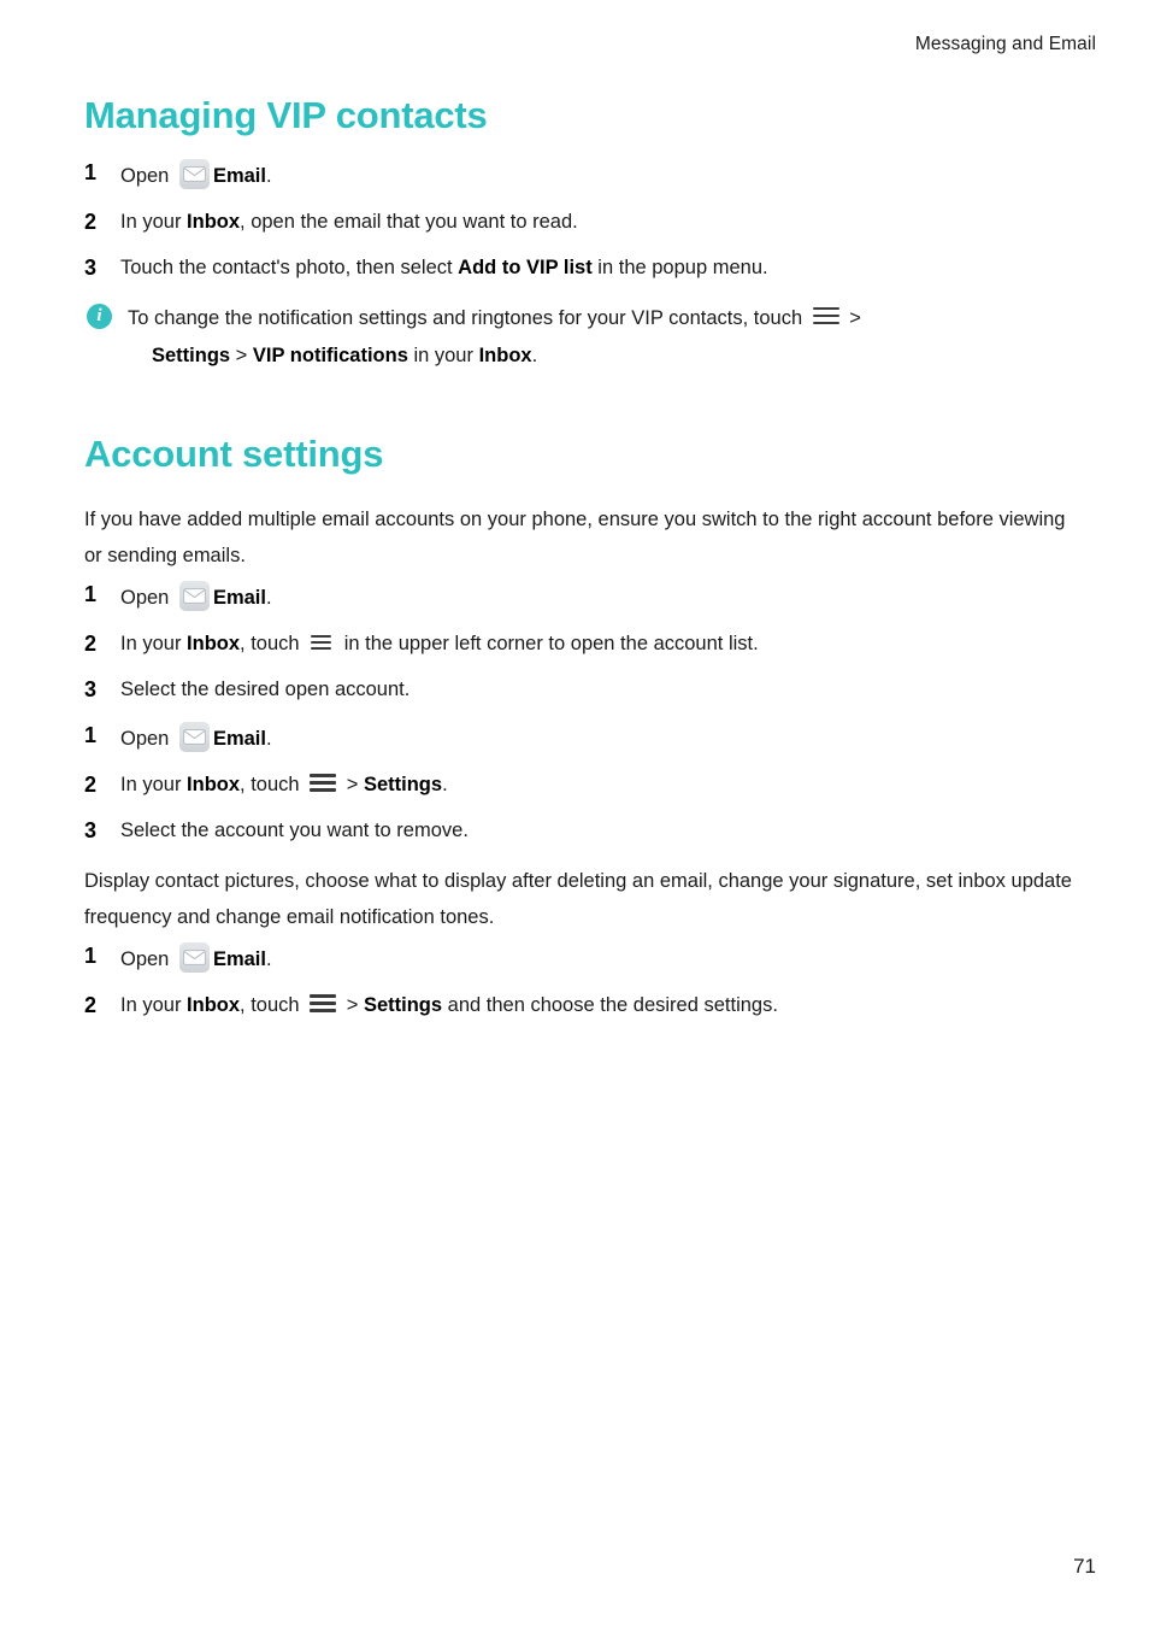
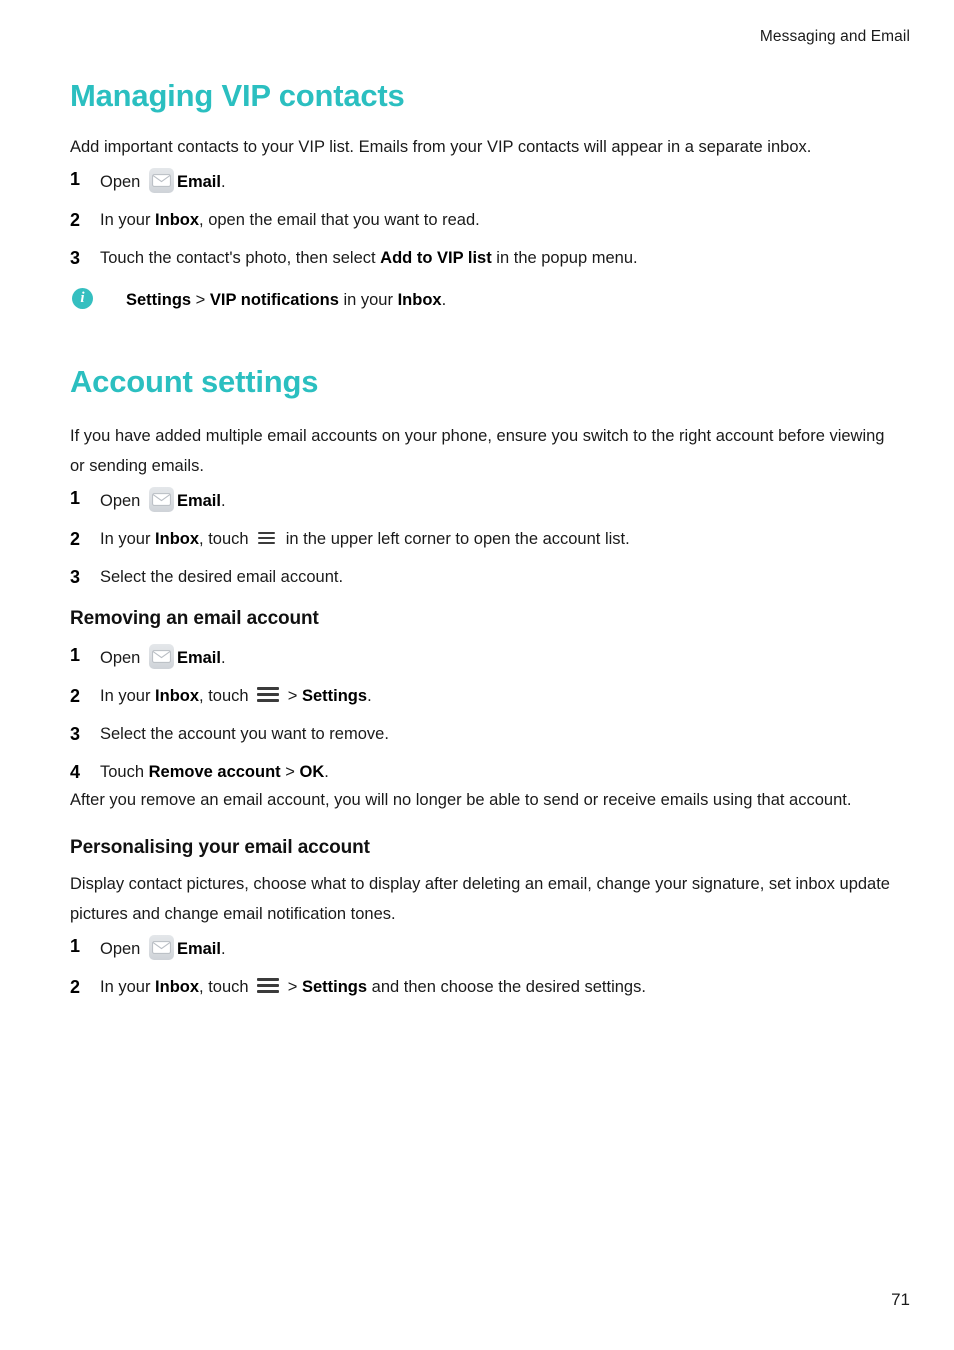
  Messaging and Email
  Managing VIP contacts
+ Add important contacts to your VIP list. Emails from your VIP contacts will appear in a separate inbox.
  1
  Open Email.
  2
  In your Inbox, open the email that you want to read.
  3
  Touch the contact's photo, then select Add to VIP list in the popup menu.
  i
- To change the notification settings and ringtones for your VIP contacts, touch >
  Settings > VIP notifications in your Inbox.
  Account settings
  If you have added multiple email accounts on your phone, ensure you switch to the right account before viewing or sending emails.
  1
  Open Email.
  2
  In your Inbox, touch in the upper left corner to open the account list.
  3
- Select the desired open account.
+ Select the desired email account.
+ Removing an email account
  1
  Open Email.
  2
  In your Inbox, touch > Settings.
  3
  Select the account you want to remove.
+ 4
+ Touch Remove account > OK.
+ After you remove an email account, you will no longer be able to send or receive emails using that account.
+ Personalising your email account
- Display contact pictures, choose what to display after deleting an email, change your signature, set inbox update frequency and change email notification tones.
+ Display contact pictures, choose what to display after deleting an email, change your signature, set inbox update pictures and change email notification tones.
  1
  Open Email.
  2
  In your Inbox, touch > Settings and then choose the desired settings.
  71
